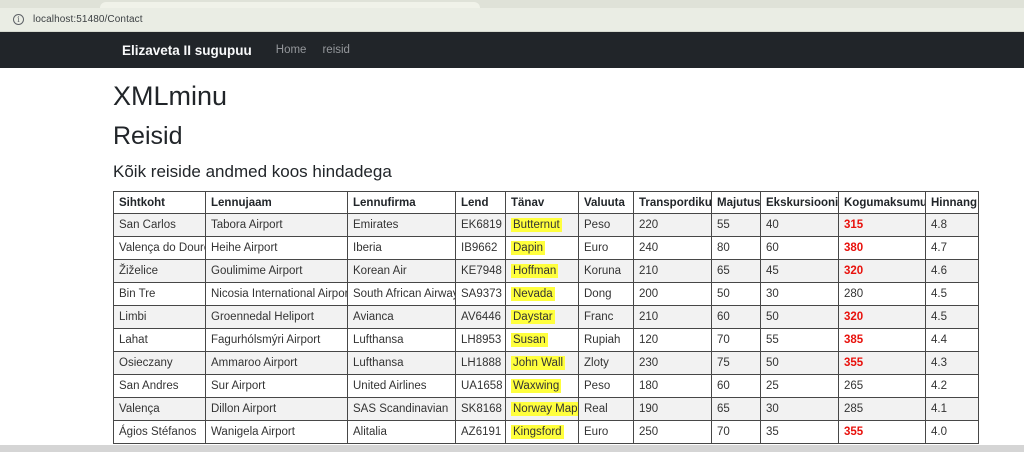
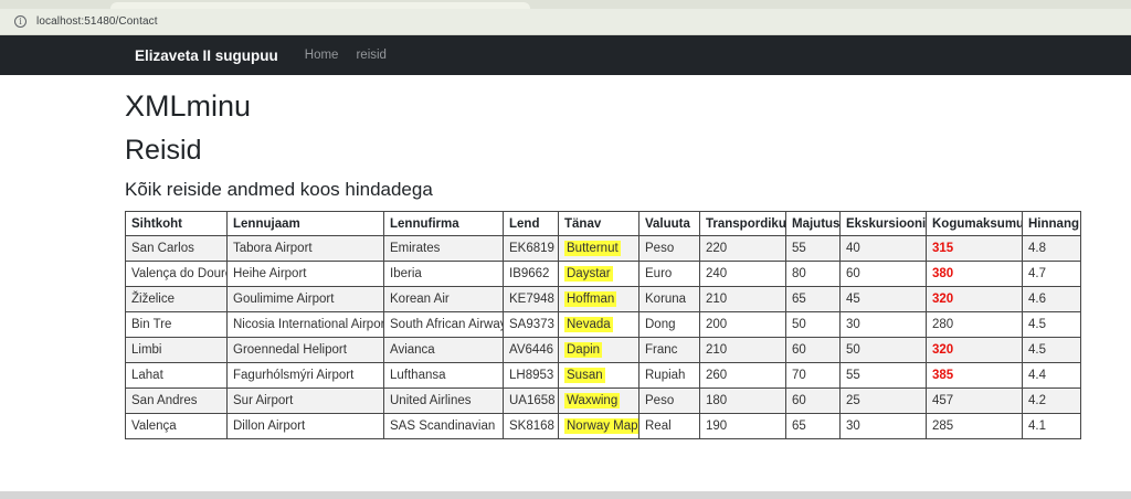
  i
  localhost:51480/Contact
  Elizaveta II sugupuu
  Home
  reisid
  XMLminu
  Reisid
  Kõik reiside andmed koos hindadega
  Sihtkoht	Lennujaam	Lennufirma	Lend	Tänav	Valuuta	Transpordiku	Majutus	Ekskursiooni	Kogumaksumu	Hinnang
  San Carlos	Tabora Airport	Emirates	EK6819	Butternut	Peso	220	55	40	315	4.8
- Valença do Dour	Heihe Airport	Iberia	IB9662	Dapin	Euro	240	80	60	380	4.7
+ Valença do Dour	Heihe Airport	Iberia	IB9662	Daystar	Euro	240	80	60	380	4.7
  Žiželice	Goulimime Airport	Korean Air	KE7948	Hoffman	Koruna	210	65	45	320	4.6
  Bin Tre	Nicosia International Airpor	South African Airwa	SA9373	Nevada	Dong	200	50	30	280	4.5
- Limbi	Groennedal Heliport	Avianca	AV6446	Daystar	Franc	210	60	50	320	4.5
+ Limbi	Groennedal Heliport	Avianca	AV6446	Dapin	Franc	210	60	50	320	4.5
- Lahat	Fagurhólsmýri Airport	Lufthansa	LH8953	Susan	Rupiah	120	70	55	385	4.4
+ Lahat	Fagurhólsmýri Airport	Lufthansa	LH8953	Susan	Rupiah	260	70	55	385	4.4
- Osieczany	Ammaroo Airport	Lufthansa	LH1888	John Wall	Zloty	230	75	50	355	4.3
- San Andres	Sur Airport	United Airlines	UA1658	Waxwing	Peso	180	60	25	265	4.2
+ San Andres	Sur Airport	United Airlines	UA1658	Waxwing	Peso	180	60	25	457	4.2
  Valença	Dillon Airport	SAS Scandinavian	SK8168	Norway Map	Real	190	65	30	285	4.1
- Ágios Stéfanos	Wanigela Airport	Alitalia	AZ6191	Kingsford	Euro	250	70	35	355	4.0
